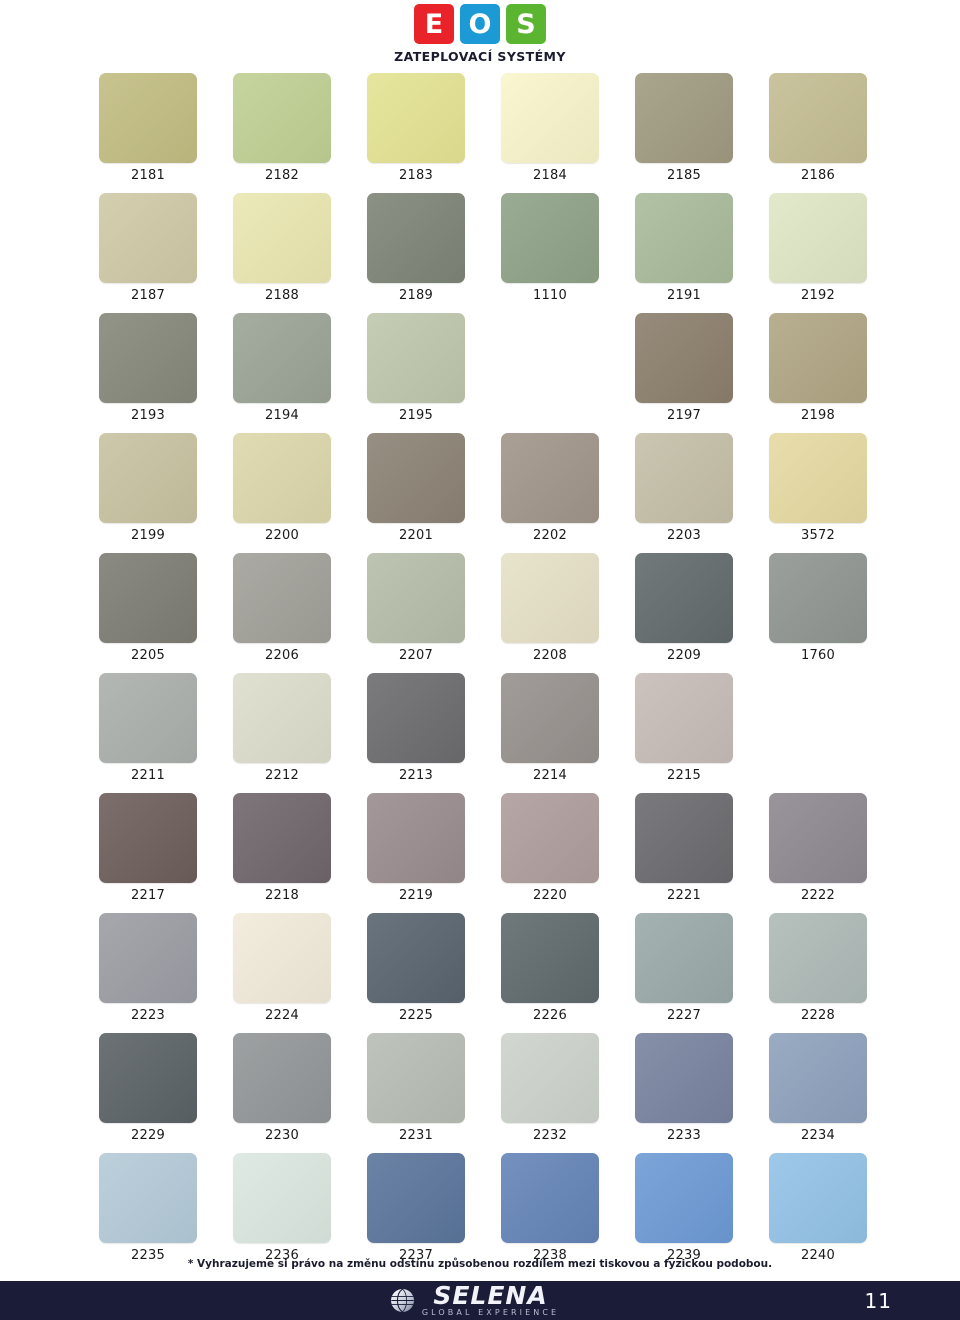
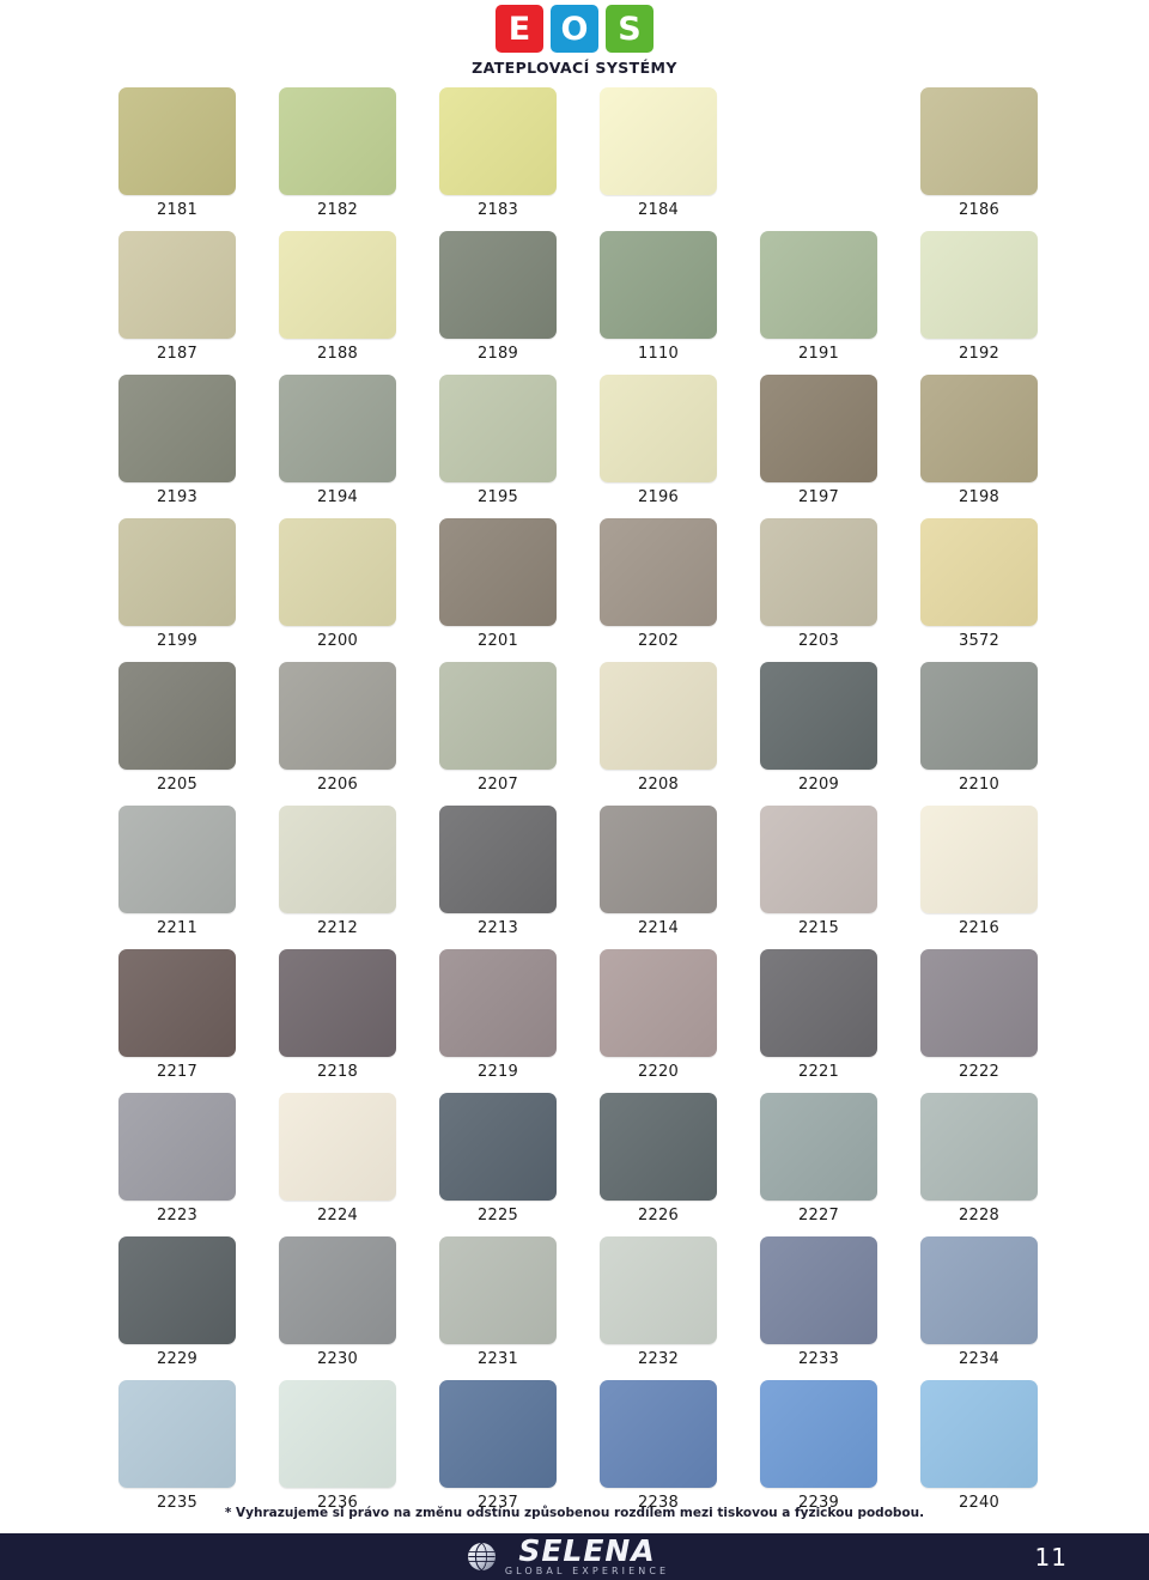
  E
  O
  S
  ZATEPLOVACÍ SYSTÉMY
  2181
  2182
  2183
  2184
- 2185
  2186
  2187
  2188
  2189
  1110
  2191
  2192
  2193
  2194
  2195
+ 2196
  2197
  2198
  2199
  2200
  2201
  2202
  2203
  3572
  2205
  2206
  2207
  2208
  2209
- 1760
+ 2210
  2211
  2212
  2213
  2214
  2215
+ 2216
  2217
  2218
  2219
  2220
  2221
  2222
  2223
  2224
  2225
  2226
  2227
  2228
  2229
  2230
  2231
  2232
  2233
  2234
  2235
  2236
  2237
  2238
  2239
  2240
  * Vyhrazujeme si právo na změnu odstínu způsobenou rozdílem mezi tiskovou a fyzickou podobou.
  SELENA
  GLOBAL EXPERIENCE
  11
